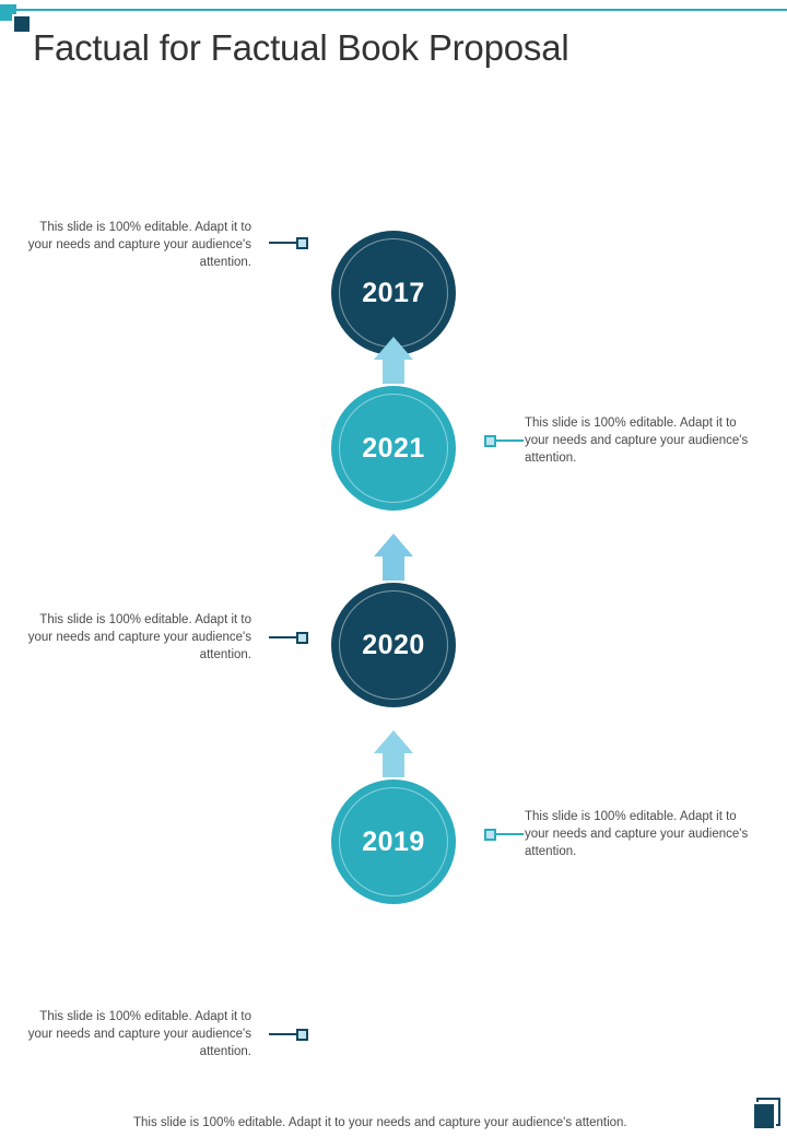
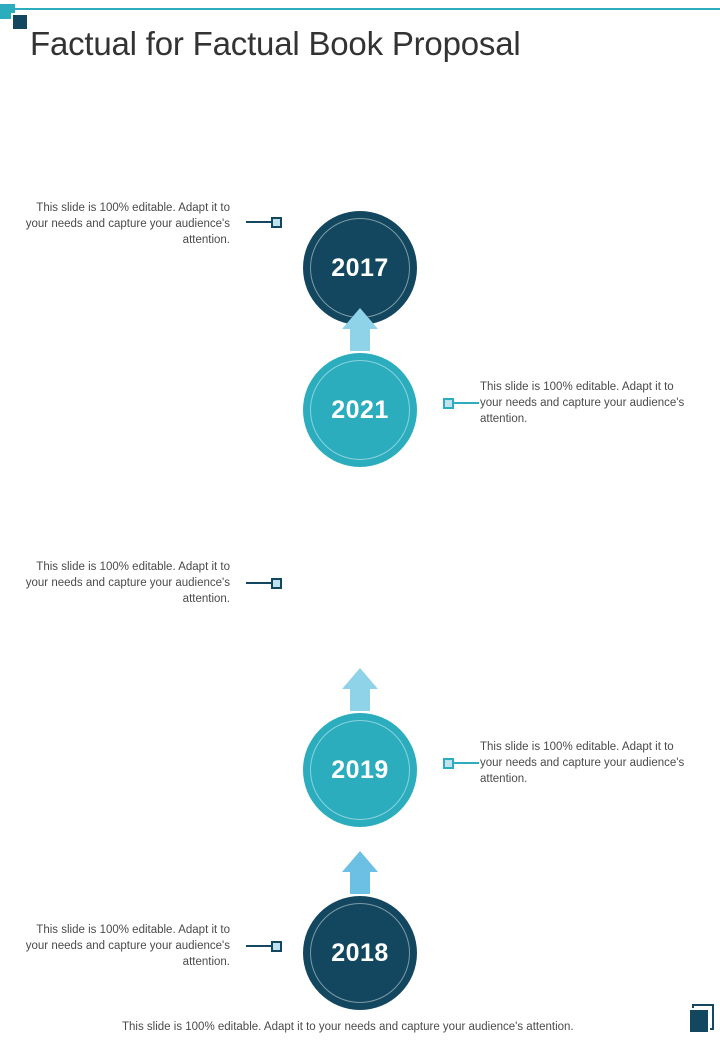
  Factual for Factual Book Proposal
  This slide is 100% editable. Adapt it to your needs and capture your audience's attention.
  2017
  2021
  This slide is 100% editable. Adapt it to your needs and capture your audience's attention.
  This slide is 100% editable. Adapt it to your needs and capture your audience's attention.
- 2020
  2019
  This slide is 100% editable. Adapt it to your needs and capture your audience's attention.
  This slide is 100% editable. Adapt it to your needs and capture your audience's attention.
+ 2018
  This slide is 100% editable. Adapt it to your needs and capture your audience's attention.
